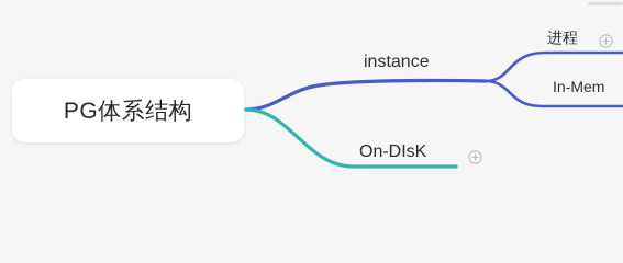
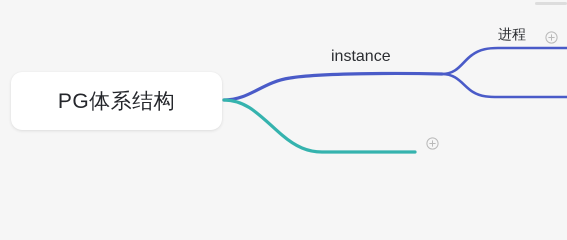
  PG体系结构
  instance
  进程
- In-Mem
- On-DIsK
